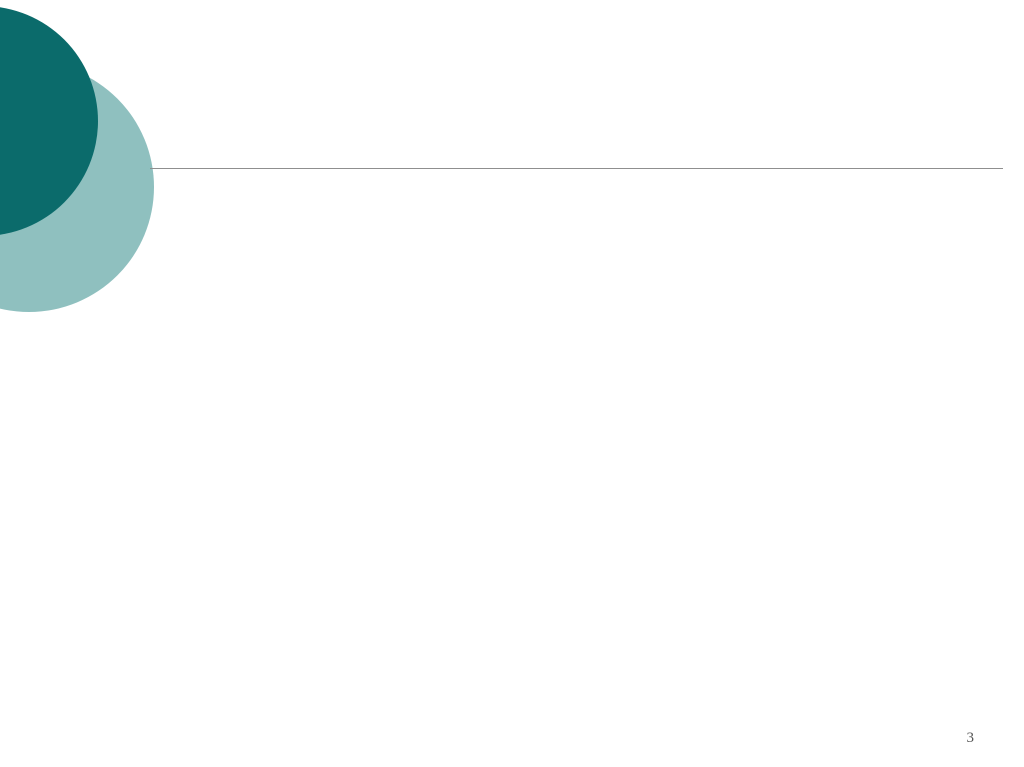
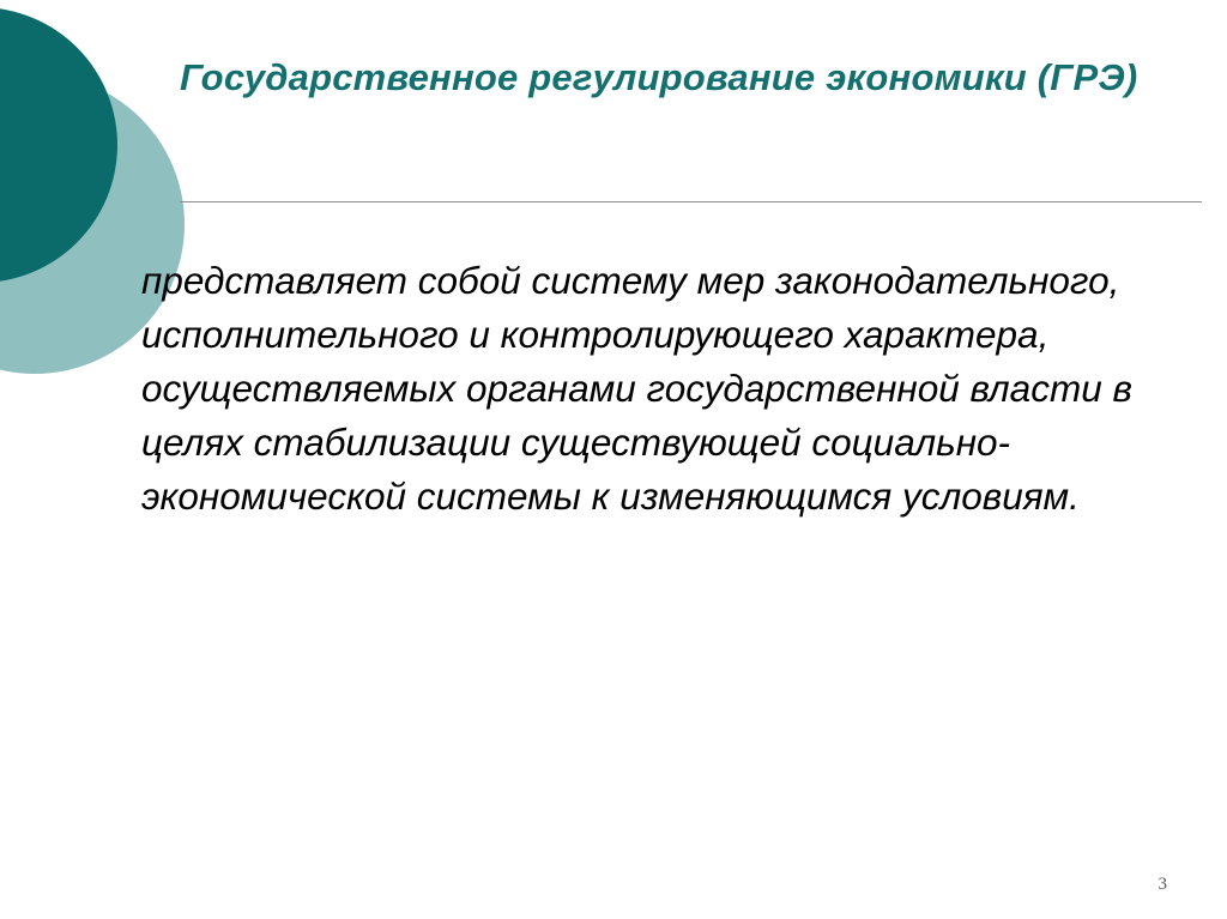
+ Государственное регулирование экономики (ГРЭ)
+ представляет собой систему мер законодательного, исполнительного и контролирующего характера, осуществляемых органами государственной власти в целях стабилизации существующей социально-экономической системы к изменяющимся условиям.
  3
